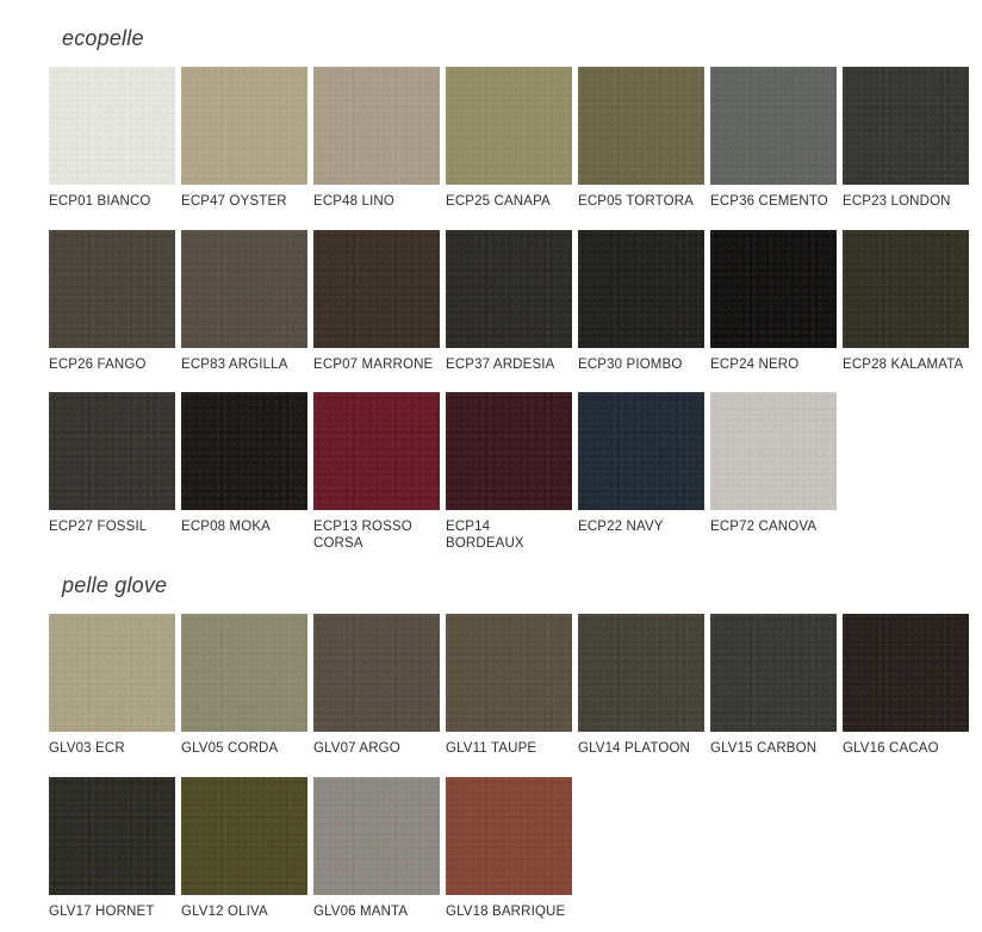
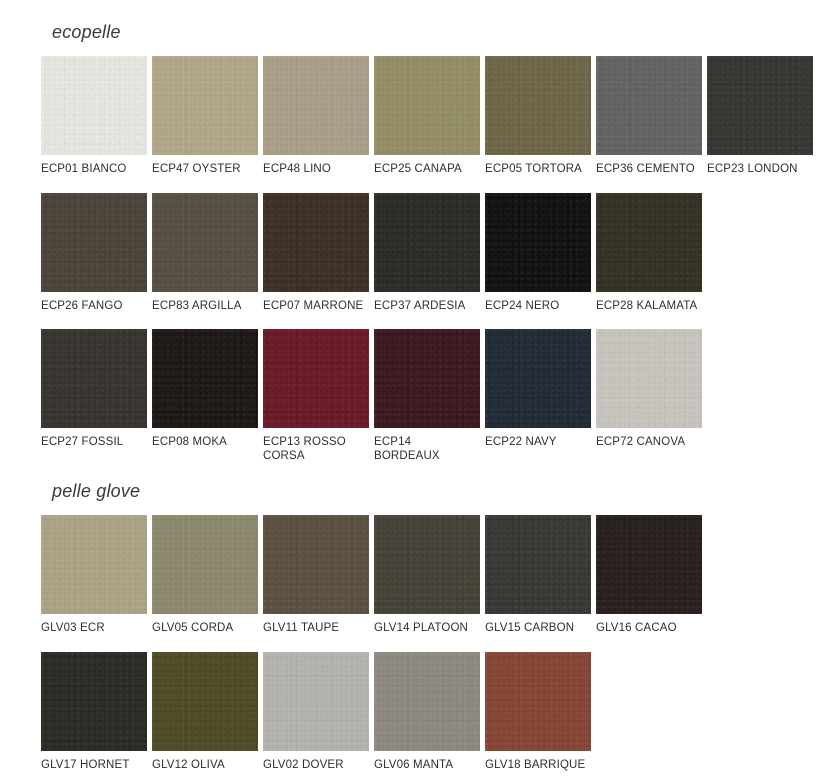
  ecopelle
  ECP01 BIANCO
  ECP47 OYSTER
  ECP48 LINO
  ECP25 CANAPA
  ECP05 TORTORA
  ECP36 CEMENTO
  ECP23 LONDON
  ECP26 FANGO
  ECP83 ARGILLA
  ECP07 MARRONE
  ECP37 ARDESIA
- ECP30 PIOMBO
  ECP24 NERO
  ECP28 KALAMATA
  ECP27 FOSSIL
  ECP08 MOKA
  ECP13 ROSSO
  CORSA
  ECP14 BORDEAUX
  ECP22 NAVY
  ECP72 CANOVA
  pelle glove
  GLV03 ECR
  GLV05 CORDA
- GLV07 ARGO
  GLV11 TAUPE
  GLV14 PLATOON
  GLV15 CARBON
  GLV16 CACAO
  GLV17 HORNET
  GLV12 OLIVA
+ GLV02 DOVER
  GLV06 MANTA
  GLV18 BARRIQUE
